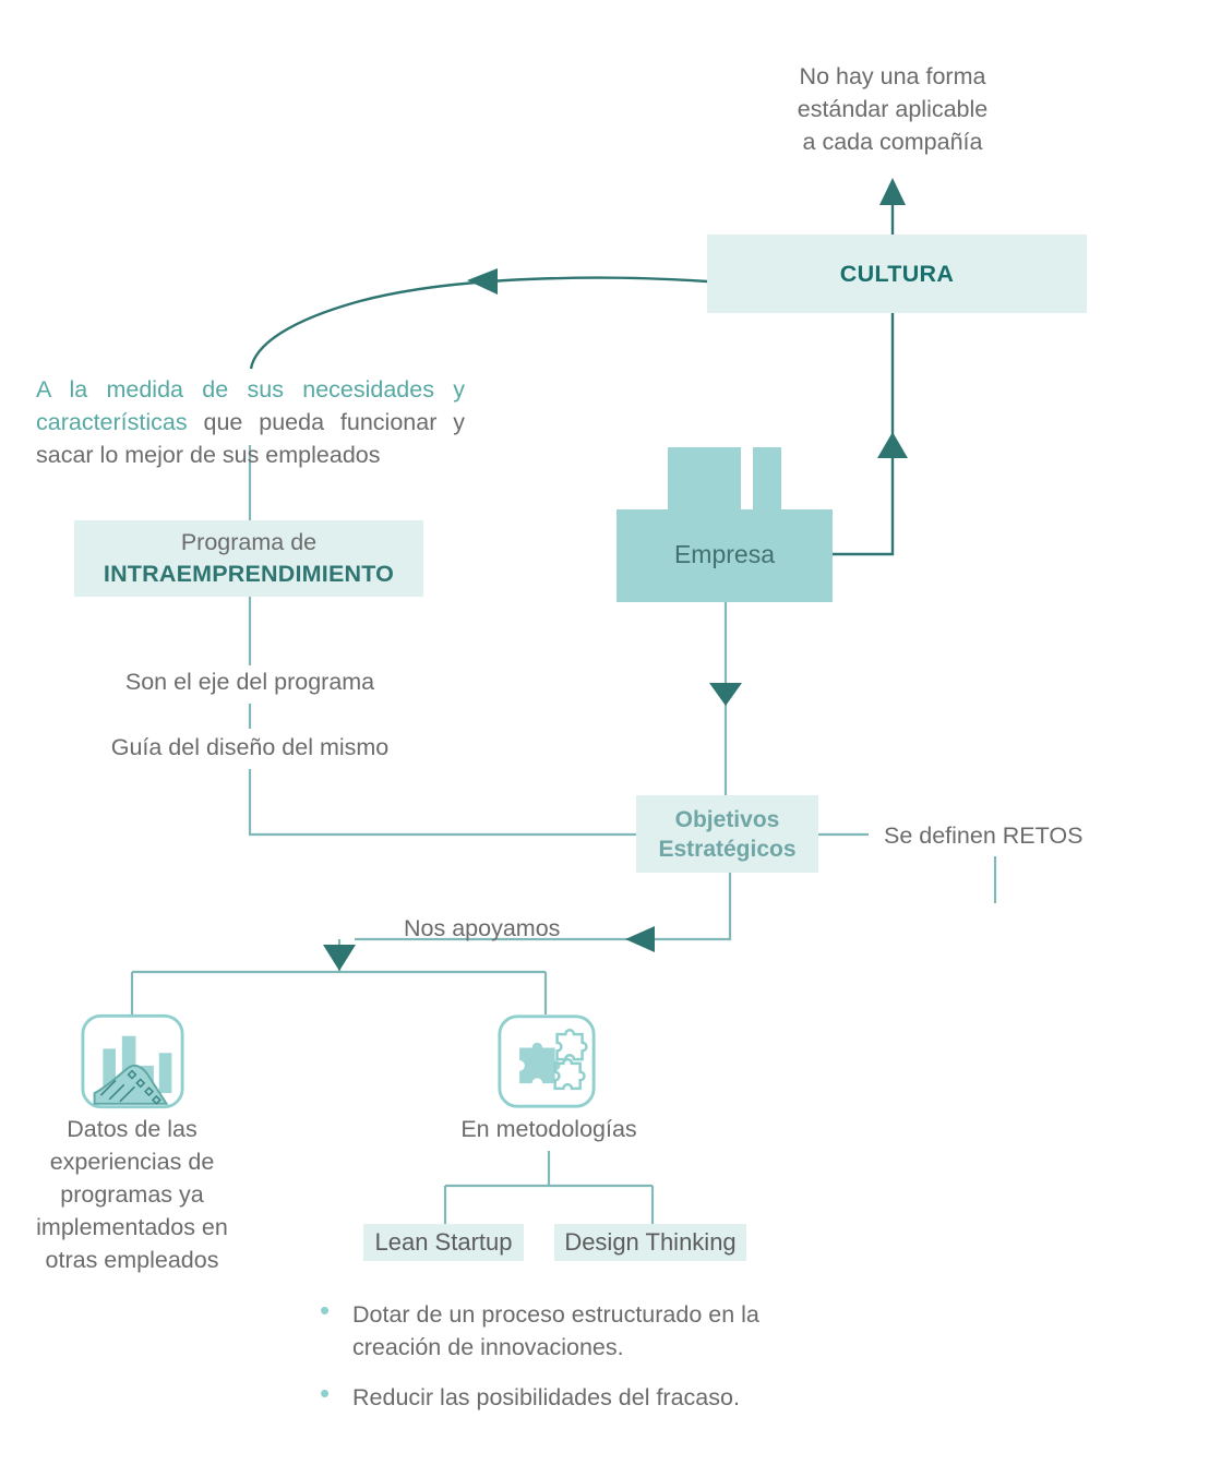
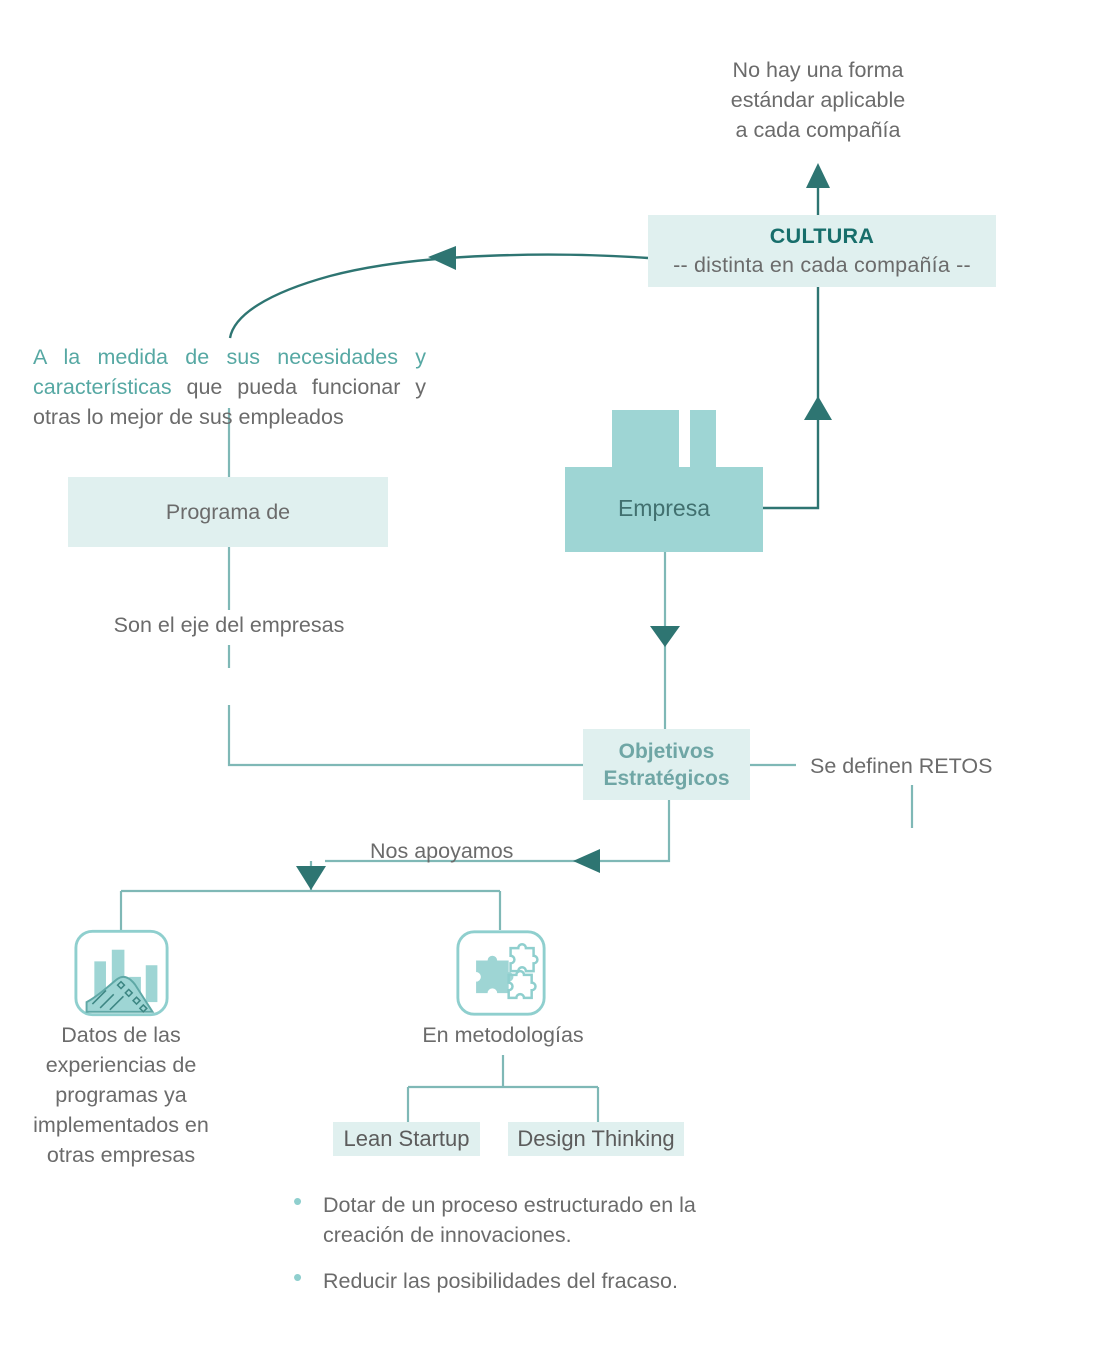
  No hay una forma
  estándar aplicable
  a cada compañía
  CULTURA
+ -- distinta en cada compañía --
- A la medida de sus necesidades y características que pueda funcionar y sacar lo mejor de sus empleados
+ A la medida de sus necesidades y características que pueda funcionar y otras lo mejor de sus empleados
  Programa de
- INTRAEMPRENDIMIENTO
  Empresa
- Son el eje del programa
+ Son el eje del empresas
- Guía del diseño del mismo
  Objetivos
  Estratégicos
  Se definen RETOS
  Nos apoyamos
- Datos de las experiencias de programas ya implementados en otras empleados
+ Datos de las experiencias de programas ya implementados en otras empresas
  En metodologías
  Lean Startup
  Design Thinking
  •
  Dotar de un proceso estructurado en la creación de innovaciones.
  •
  Reducir las posibilidades del fracaso.
